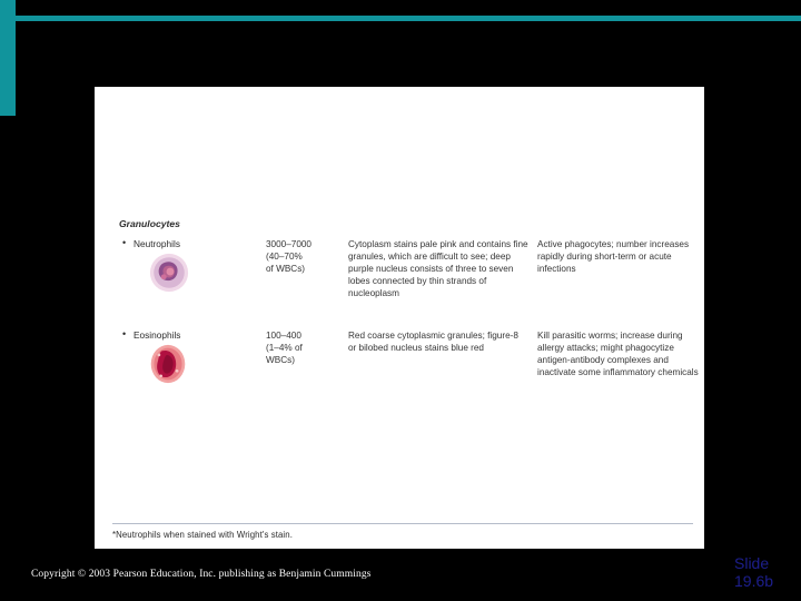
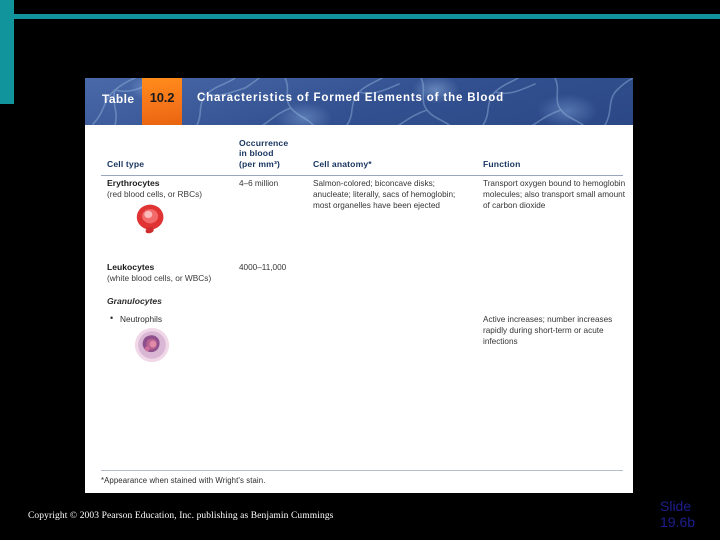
+ Table
+ 10.2
+ Characteristics of Formed Elements of the Blood
+ Cell type
+ Occurrence
+ in blood
+ (per mm³)
+ Cell anatomy*
+ Function
+ Erythrocytes
+ (red blood cells, or RBCs)
+ 4–6 million
+ Salmon-colored; biconcave disks; anucleate; literally, sacs of hemoglobin; most organelles have been ejected
+ Transport oxygen bound to hemoglobin molecules; also transport small amount of carbon dioxide
+ Leukocytes
+ (white blood cells, or WBCs)
+ 4000–11,000
  Granulocytes
  Neutrophils
- 3000–7000
- (40–70%
- of WBCs)
- Cytoplasm stains pale pink and contains fine granules, which are difficult to see; deep purple nucleus consists of three to seven lobes connected by thin strands of nucleoplasm
- Active phagocytes; number increases rapidly during short-term or acute infections
+ Active increases; number increases rapidly during short-term or acute infections
- Eosinophils
- 100–400
- (1–4% of
- WBCs)
- Red coarse cytoplasmic granules; figure-8 or bilobed nucleus stains blue red
- Kill parasitic worms; increase during allergy attacks; might phagocytize antigen-antibody complexes and inactivate some inflammatory chemicals
- *Neutrophils when stained with Wright's stain.
+ *Appearance when stained with Wright's stain.
  Copyright © 2003 Pearson Education, Inc. publishing as Benjamin Cummings
  Slide
  19.6b
